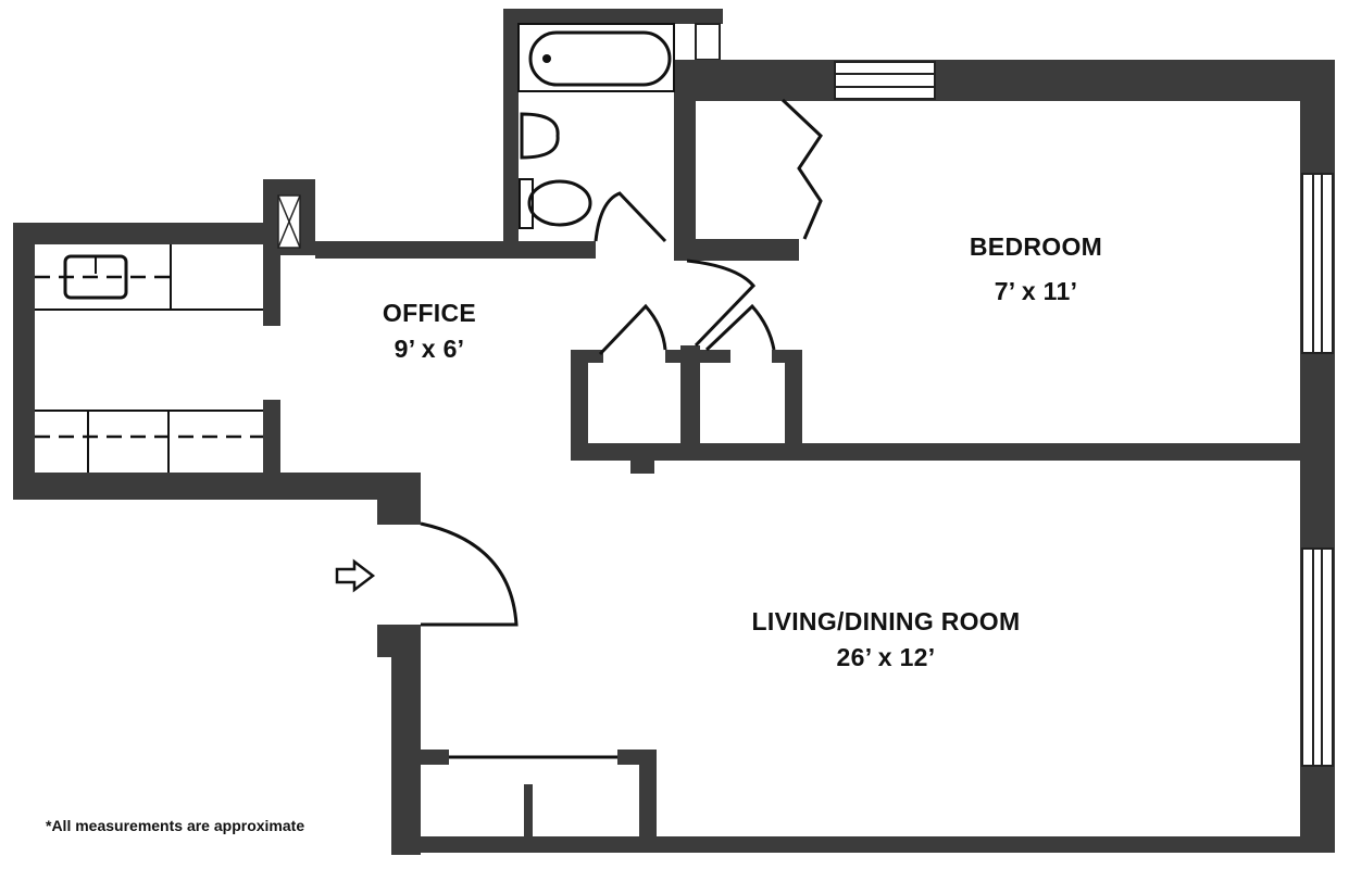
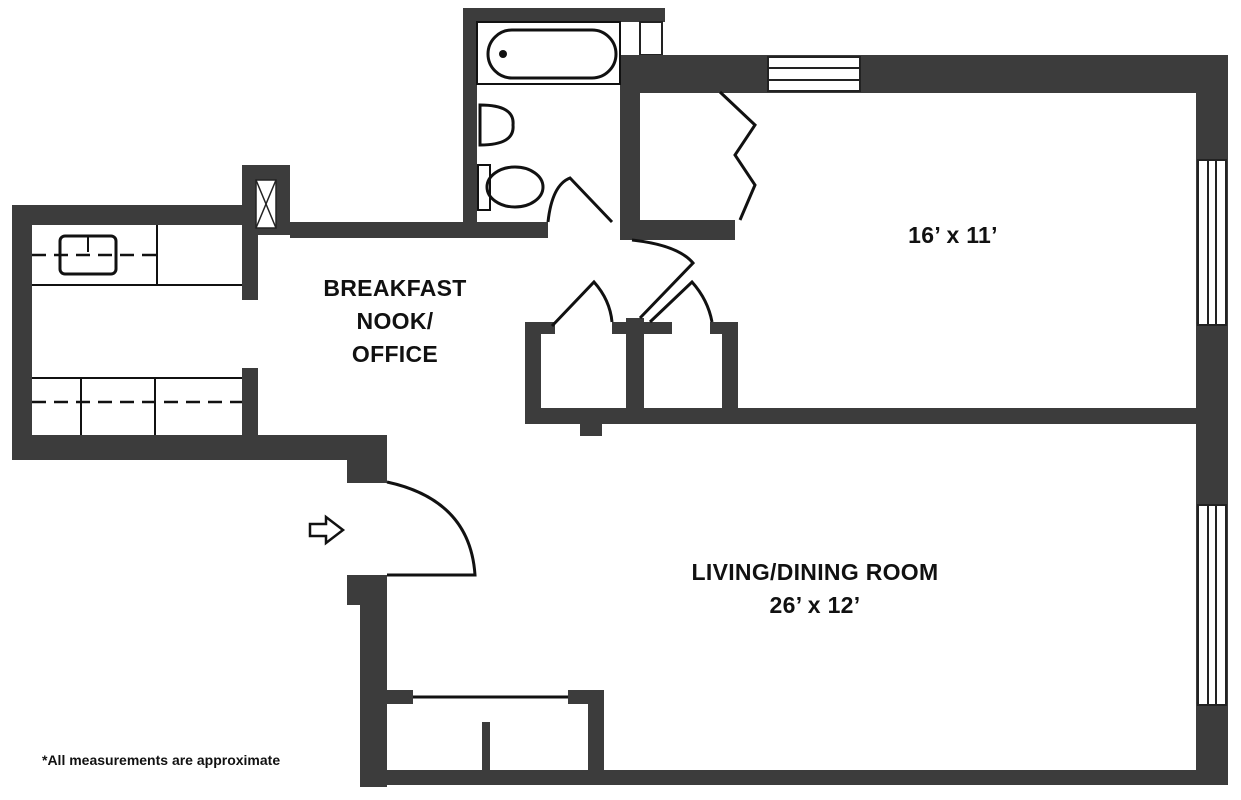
- BEDROOM
- 7’ x 11’
+ 16’ x 11’
+ BREAKFAST
+ NOOK/
  OFFICE
- 9’ x 6’
  LIVING/DINING ROOM
  26’ x 12’
  *All measurements are approximate
